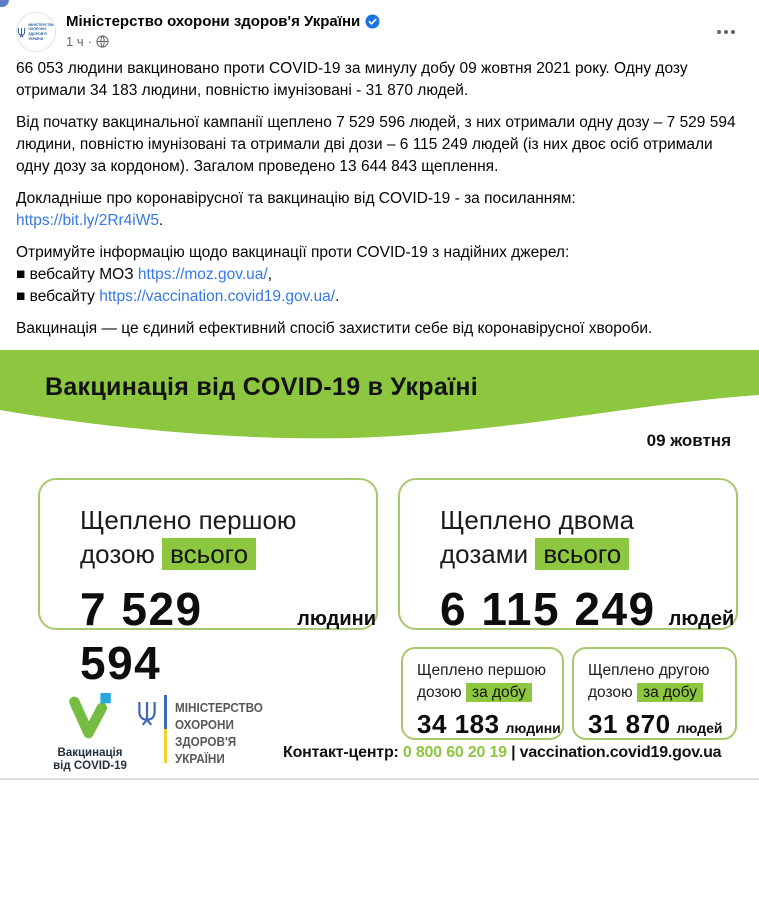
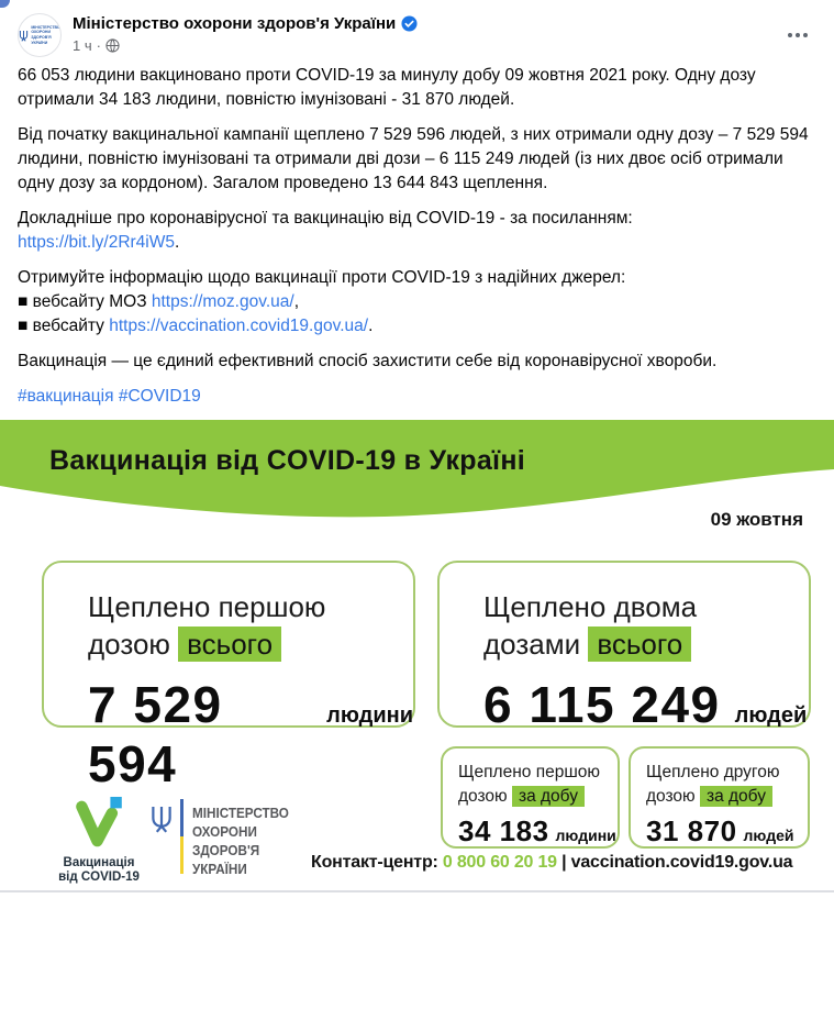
  Міністерство охорони здоров'я України
  1 ч
  ·
  66 053 людини вакциновано проти COVID-19 за минулу добу 09 жовтня 2021 року. Одну дозу отримали 34 183 людини, повністю імунізовані - 31 870 людей.
  Від початку вакцинальної кампанії щеплено 7 529 596 людей, з них отримали одну дозу – 7 529 594 людини, повністю імунізовані та отримали дві дози – 6 115 249 людей (із них двоє осіб отримали одну дозу за кордоном). Загалом проведено 13 644 843 щеплення.
  Докладніше про коронавірусної та вакцинацію від COVID-19 - за посиланням:
  https://bit.ly/2Rr4iW5.
  Отримуйте інформацію щодо вакцинації проти COVID-19 з надійних джерел:
  ■ вебсайту МОЗ https://moz.gov.ua/,
  ■ вебсайту https://vaccination.covid19.gov.ua/.
  Вакцинація — це єдиний ефективний спосіб захистити себе від коронавірусної хвороби.
+ #вакцинація #COVID19
  Вакцинація від COVID-19 в Україні
  09 жовтня
  Щеплено першою
  дозою всього
  7 529 594
  людини
  Щеплено двома
  дозами всього
  6 115 249
  людей
  Щеплено першою
  дозою за добу
  34 183
  людини
  Щеплено другою
  дозою за добу
  31 870
  людей
  Вакцинація
  від COVID-19
  МІНІСТЕРСТВО
  ОХОРОНИ
  ЗДОРОВ'Я
  УКРАЇНИ
  Контакт-центр: 0 800 60 20 19 | vaccination.covid19.gov.ua
